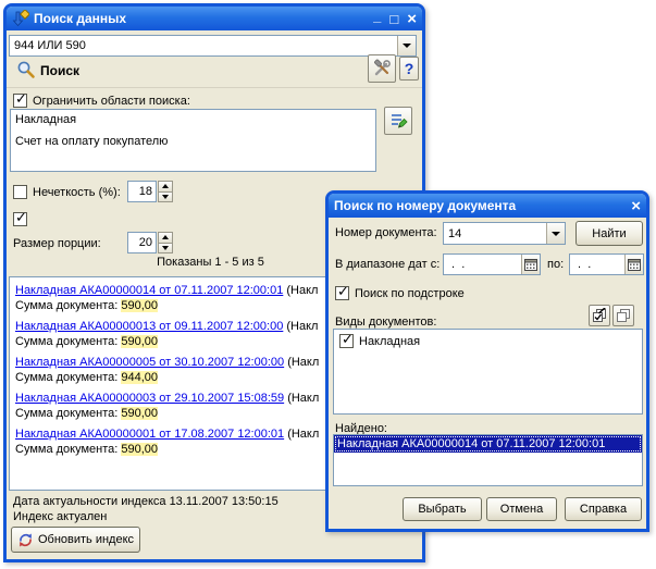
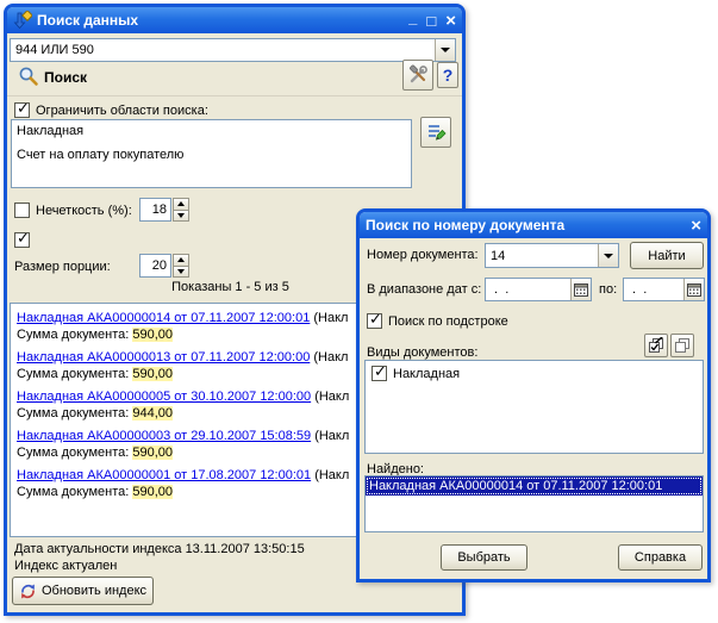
  Поиск данных
  _
  □
  ×
  944 ИЛИ 590
  Поиск
  ?
  Ограничить области поиска:
  Накладная
  Счет на оплату покупателю
  Нечеткость (%):
  18
  Размер порции:
  20
  Показаны 1 - 5 из 5
  Накладная АКА00000014 от 07.11.2007 12:00:01 (Накл
  Сумма документа: 590,00
- Накладная АКА00000013 от 09.11.2007 12:00:00 (Накл
+ Накладная АКА00000013 от 07.11.2007 12:00:00 (Накл
  Сумма документа: 590,00
  Накладная АКА00000005 от 30.10.2007 12:00:00 (Накл
  Сумма документа: 944,00
  Накладная АКА00000003 от 29.10.2007 15:08:59 (Накл
  Сумма документа: 590,00
  Накладная АКА00000001 от 17.08.2007 12:00:01 (Накл
  Сумма документа: 590,00
  Дата актуальности индекса 13.11.2007 13:50:15
  Индекс актуален
  Обновить индекс
  Поиск по номеру документа
  ×
  Номер документа:
  14
  Найти
  В диапазоне дат с:
  . .
  по:
  . .
  Поиск по подстроке
  Виды документов:
  Накладная
  Найдено:
  Накладная АКА00000014 от 07.11.2007 12:00:01
  Выбрать
- Отмена
  Справка
